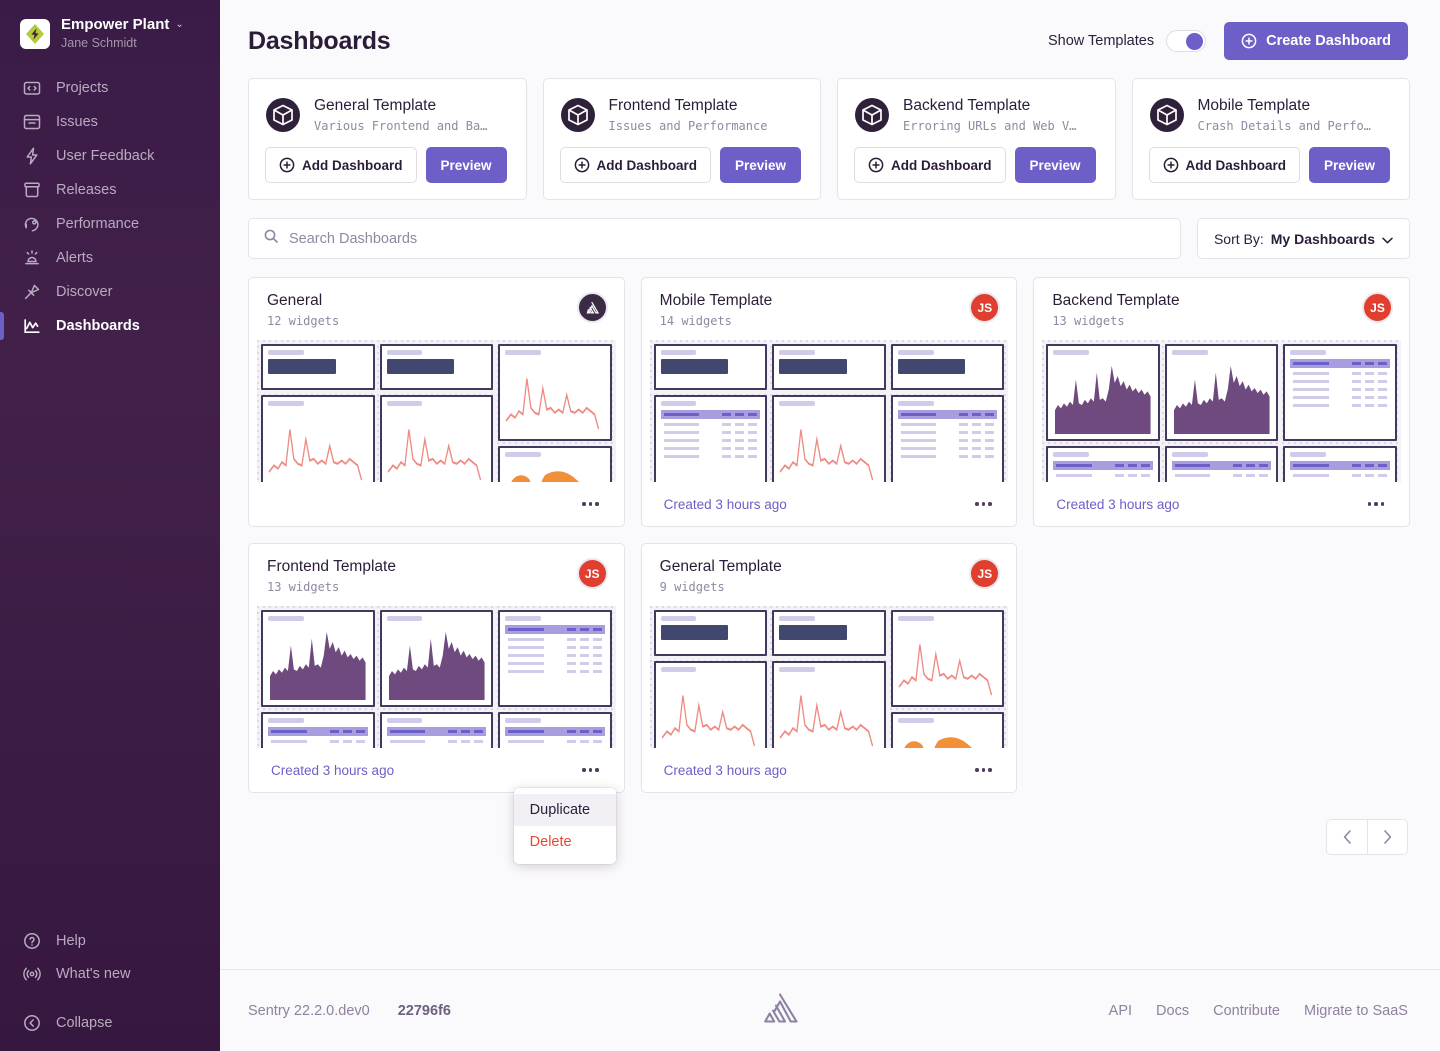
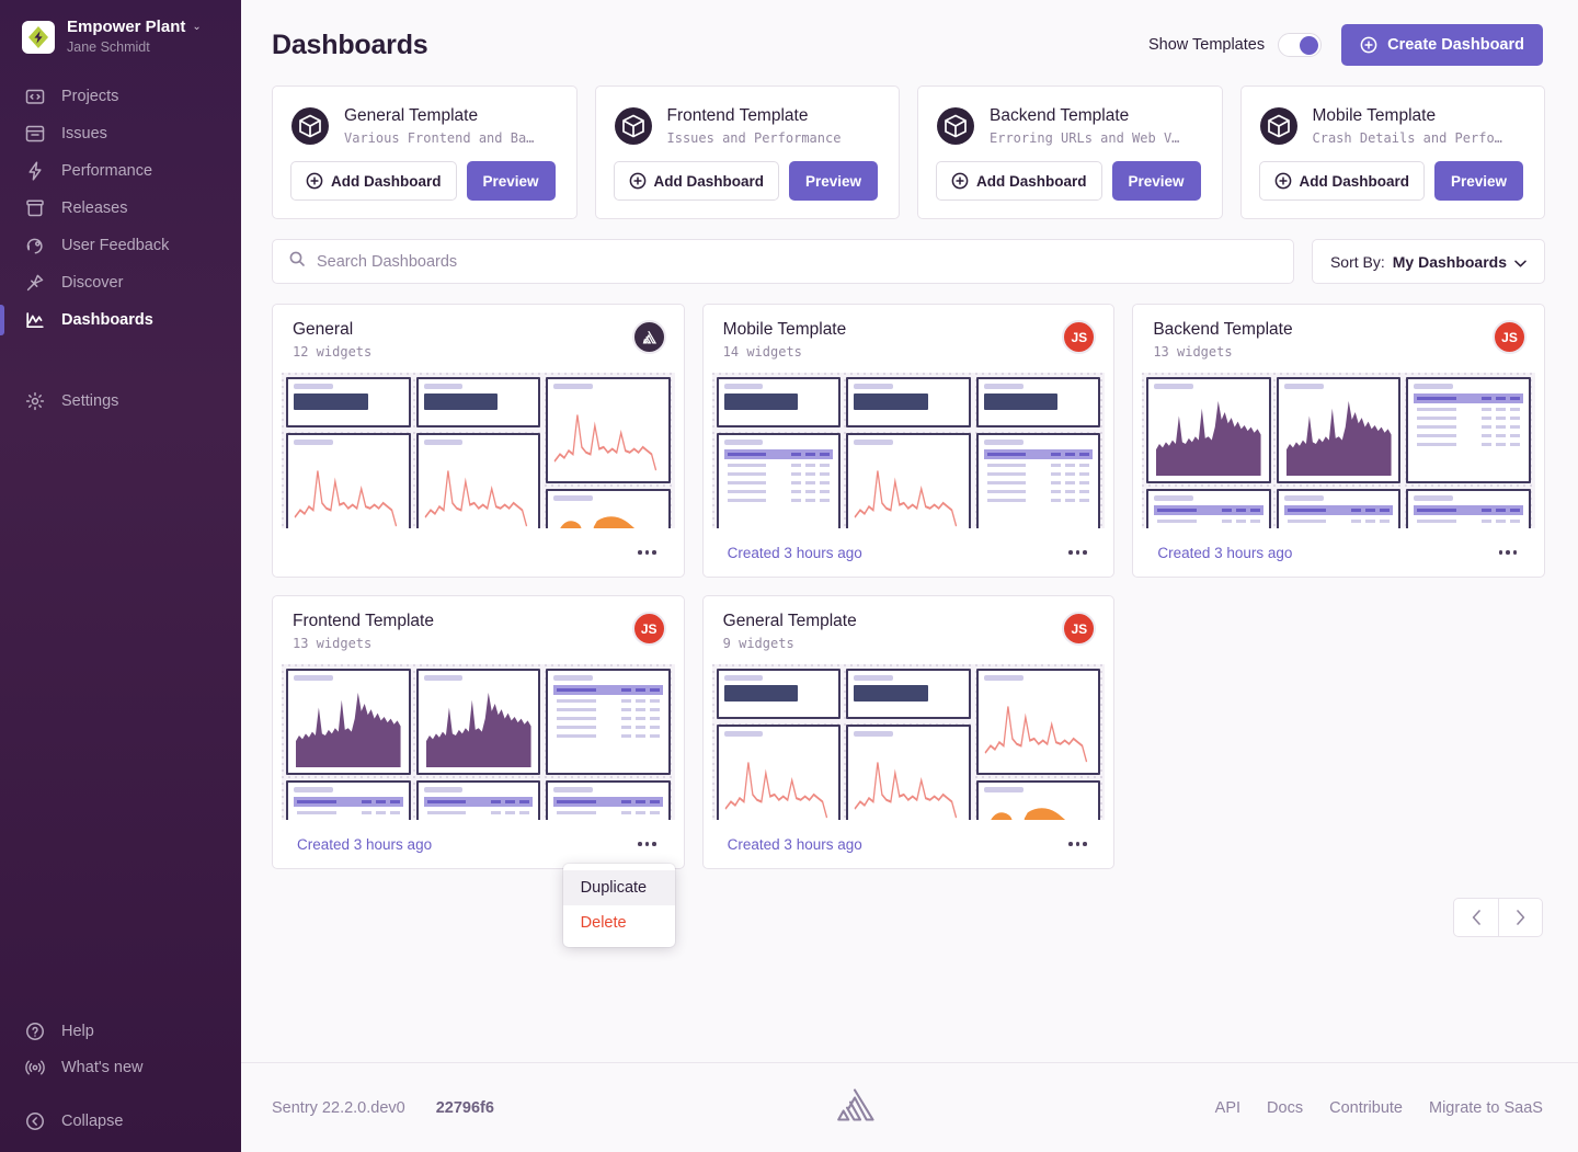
  Empower Plant
  ⌄
  Jane Schmidt
  Projects
  Issues
- User Feedback
+ Performance
  Releases
- Performance
+ User Feedback
- Alerts
  Discover
  Dashboards
+ Settings
  Help
  What's new
  Collapse
  Dashboards
  Show Templates
  Create Dashboard
  General Template
  Various Frontend and Back
  Add Dashboard
  Preview
  Frontend Template
  Issues and Performance
  Add Dashboard
  Preview
  Backend Template
  Erroring URLs and Web Vi…
  Add Dashboard
  Preview
  Mobile Template
  Crash Details and Perform
  Add Dashboard
  Preview
  Search Dashboards
  Sort By:
  My Dashboards
  General
  12 widgets
  Mobile Template
  14 widgets
  JS
  Created 3 hours ago
  Backend Template
  13 widgets
  JS
  Created 3 hours ago
  Frontend Template
  13 widgets
  JS
  Created 3 hours ago
  Duplicate
  Delete
  General Template
  9 widgets
  JS
  Created 3 hours ago
  Sentry 22.2.0.dev0
  22796f6
  API
  Docs
  Contribute
  Migrate to SaaS
